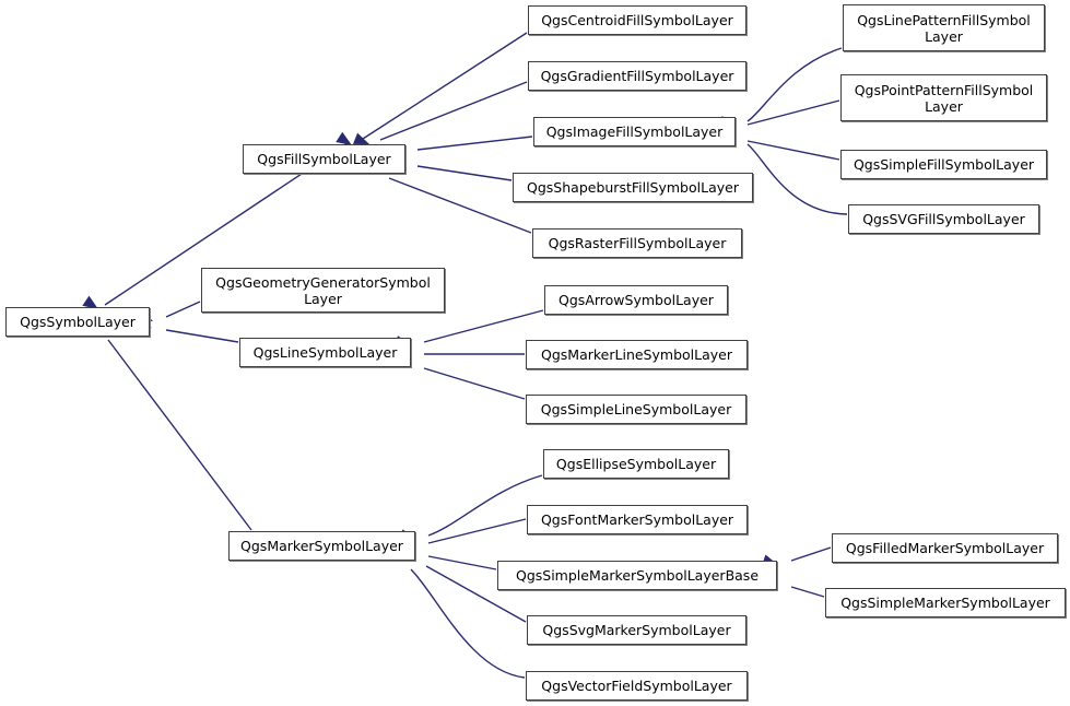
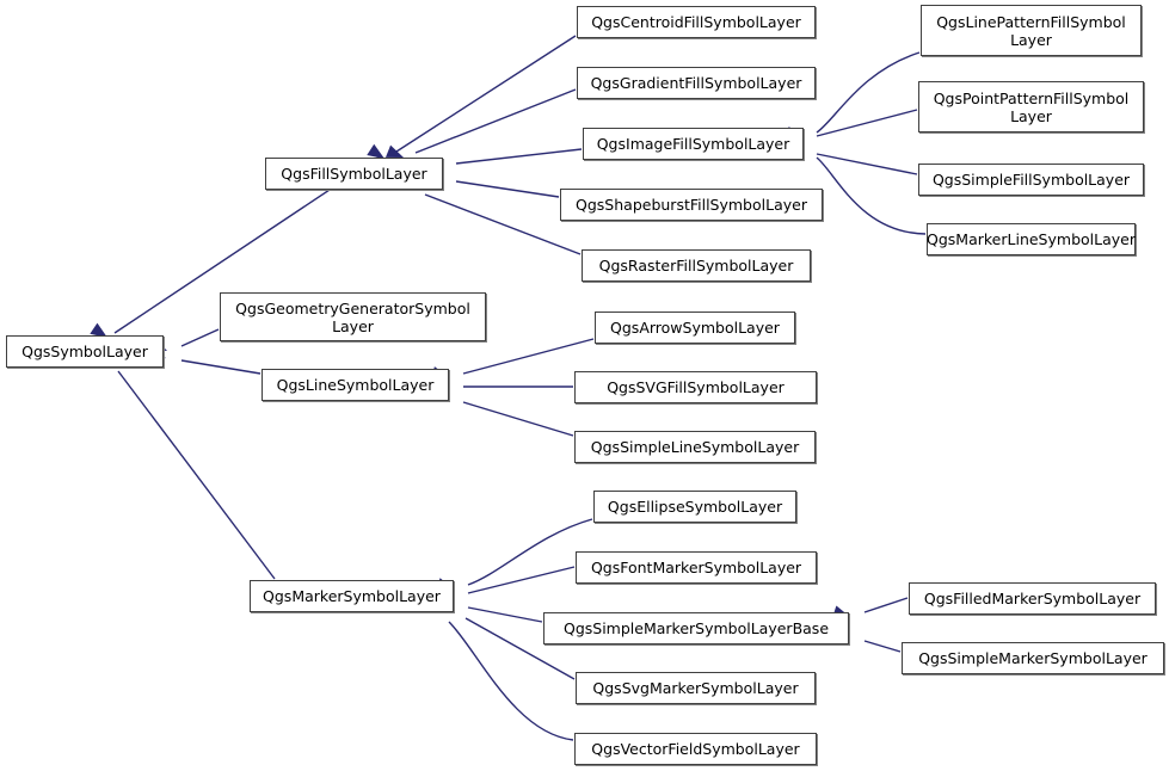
  QgsSymbolLayer
  QgsFillSymbolLayer
  QgsGeometryGeneratorSymbol
  Layer
  QgsLineSymbolLayer
  QgsMarkerSymbolLayer
  QgsCentroidFillSymbolLayer
  QgsGradientFillSymbolLayer
  QgsImageFillSymbolLayer
  QgsShapeburstFillSymbolLayer
  QgsRasterFillSymbolLayer
  QgsLinePatternFillSymbol
  Layer
  QgsPointPatternFillSymbol
  Layer
  QgsSimpleFillSymbolLayer
- QgsSVGFillSymbolLayer
+ QgsMarkerLineSymbolLayer
  QgsArrowSymbolLayer
- QgsMarkerLineSymbolLayer
+ QgsSVGFillSymbolLayer
  QgsSimpleLineSymbolLayer
  QgsEllipseSymbolLayer
  QgsFontMarkerSymbolLayer
  QgsSimpleMarkerSymbolLayerBase
  QgsSvgMarkerSymbolLayer
  QgsVectorFieldSymbolLayer
  QgsFilledMarkerSymbolLayer
  QgsSimpleMarkerSymbolLayer
